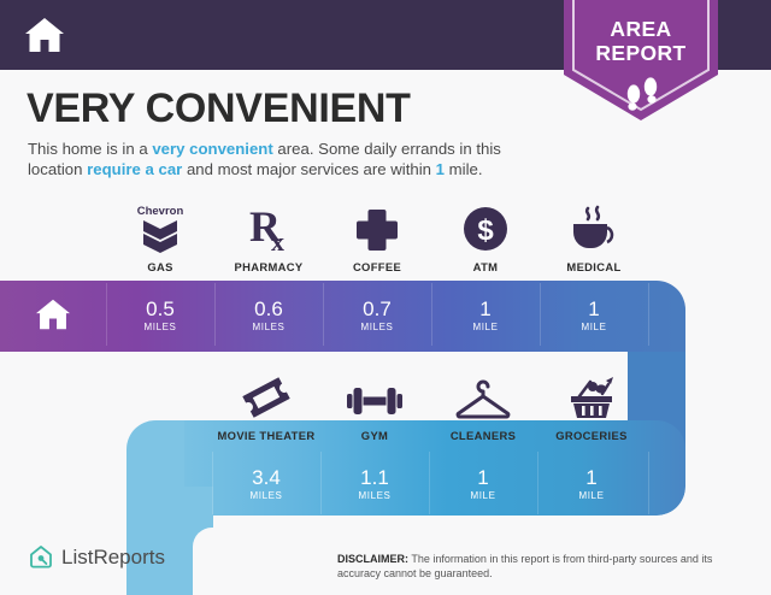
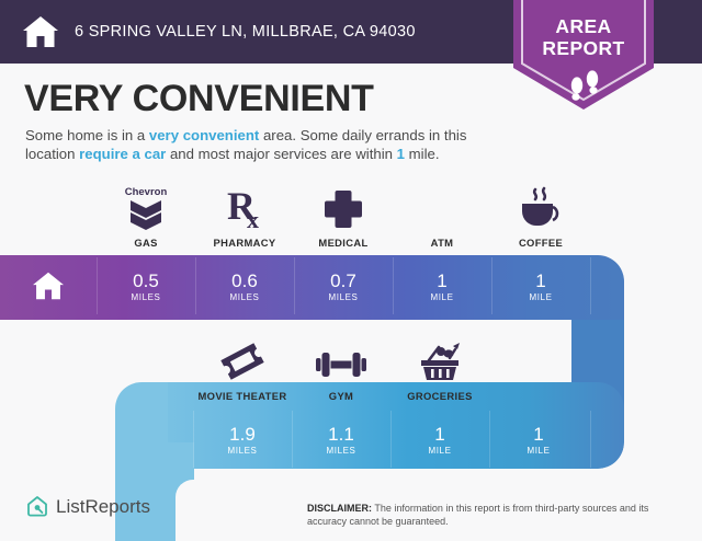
+ 6 SPRING VALLEY LN, MILLBRAE, CA 94030
  AREA
  REPORT
  VERY CONVENIENT
- This home is in a very convenient area. Some daily errands in this location require a car and most major services are within 1 mile.
+ Some home is in a very convenient area. Some daily errands in this location require a car and most major services are within 1 mile.
  Chevron
  GAS
  R
  x
  PHARMACY
- COFFEE
+ MEDICAL
- $
  ATM
- MEDICAL
+ COFFEE
  MOVIE THEATER
  GYM
- CLEANERS
  GROCERIES
  0.5
  MILES
  0.6
  MILES
  0.7
  MILES
  1
  MILE
  1
  MILE
- 3.4
+ 1.9
  MILES
  1.1
  MILES
  1
  MILE
  1
  MILE
  ListReports
  DISCLAIMER: The information in this report is from third-party sources and its accuracy cannot be guaranteed.
